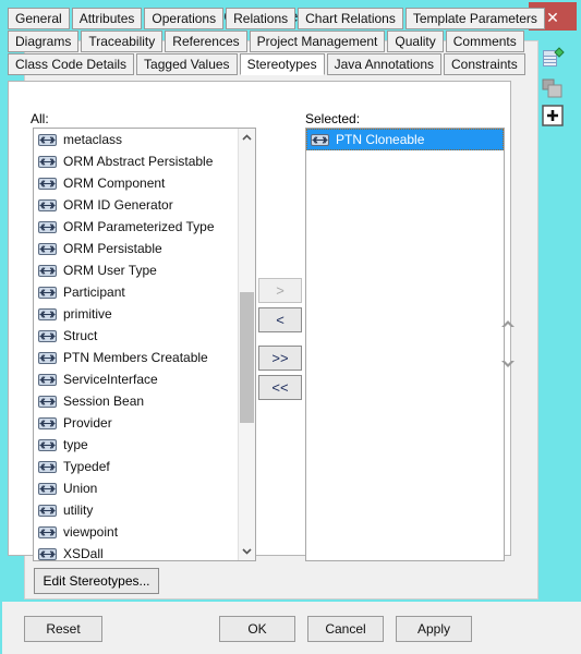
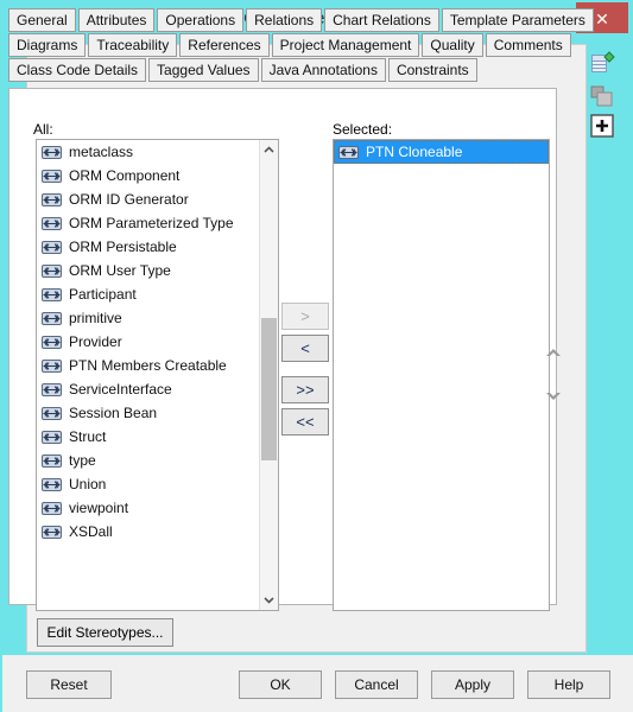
  ✕
  General
  Attributes
  Operations
  Relations
  Chart Relations
  Template Parameters
  Diagrams
  Traceability
  References
  Project Management
  Quality
  Comments
  Class Code Details
  Tagged Values
- Stereotypes
  Java Annotations
  Constraints
  All:
  Selected:
  metaclass
- ORM Abstract Persistable
  ORM Component
  ORM ID Generator
  ORM Parameterized Type
  ORM Persistable
  ORM User Type
  Participant
  primitive
- Struct
+ Provider
  PTN Members Creatable
  ServiceInterface
  Session Bean
- Provider
+ Struct
  type
- Typedef
  Union
- utility
  viewpoint
  XSDall
  PTN Cloneable
  >
  <
  >>
  <<
  Edit Stereotypes...
  Reset
  OK
  Cancel
  Apply
+ Help
